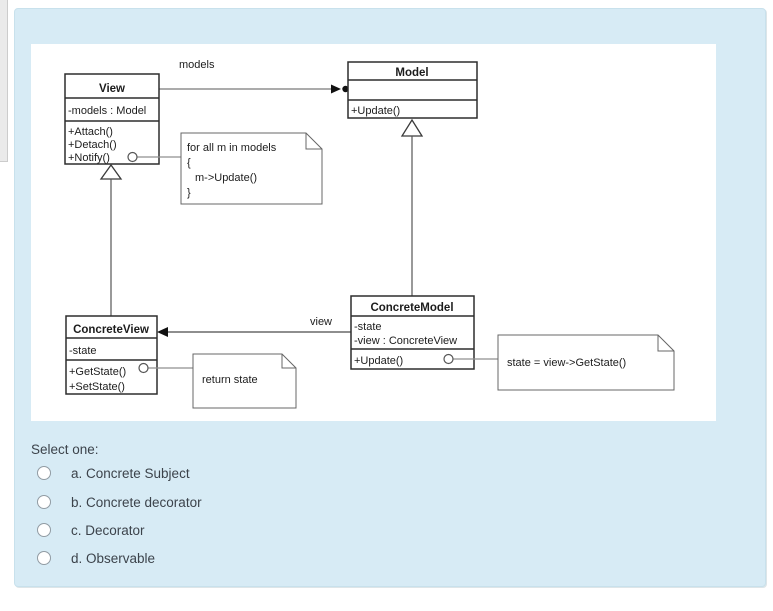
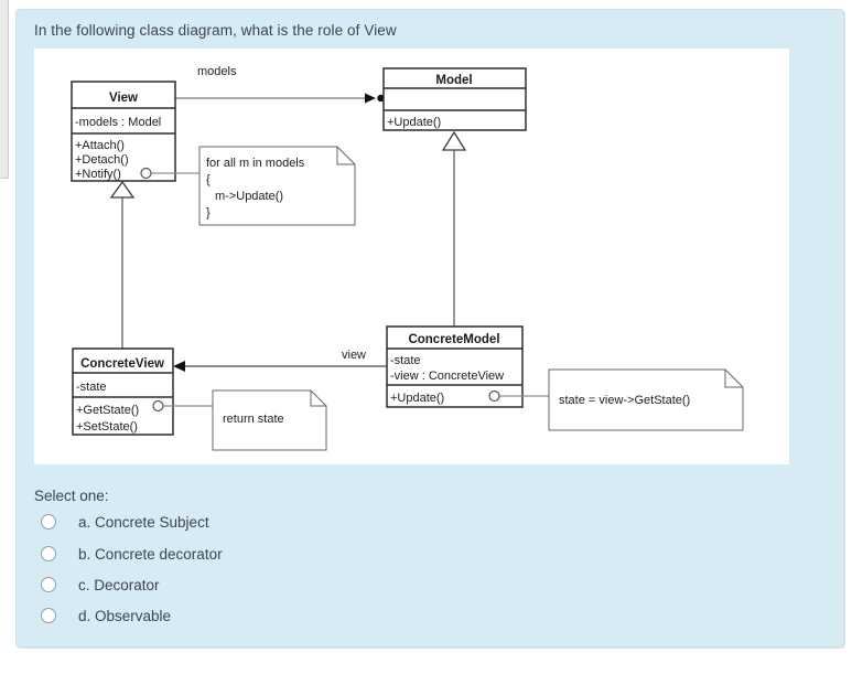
+ In the following class diagram, what is the role of View
  models
  View
  -models : Model
  +Attach()
  +Detach()
  +Notify()
  for all m in models
  {
  m->Update()
  }
  Model
  +Update()
  view
  ConcreteView
  -state
  +GetState()
  +SetState()
  return state
  ConcreteModel
  -state
  -view : ConcreteView
  +Update()
  state = view->GetState()
  Select one:
  a. Concrete Subject
  b. Concrete decorator
  c. Decorator
  d. Observable
